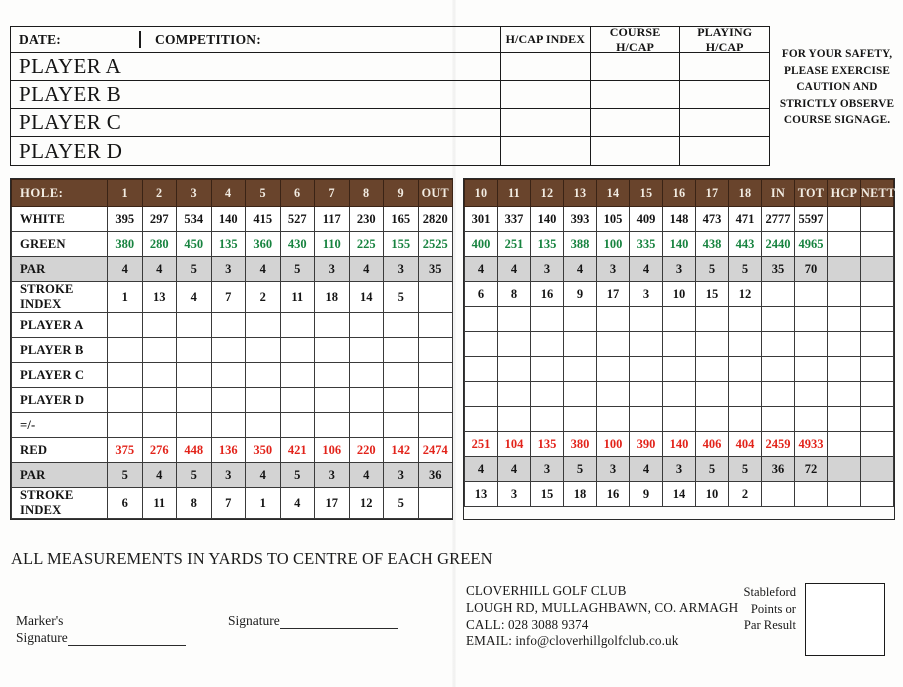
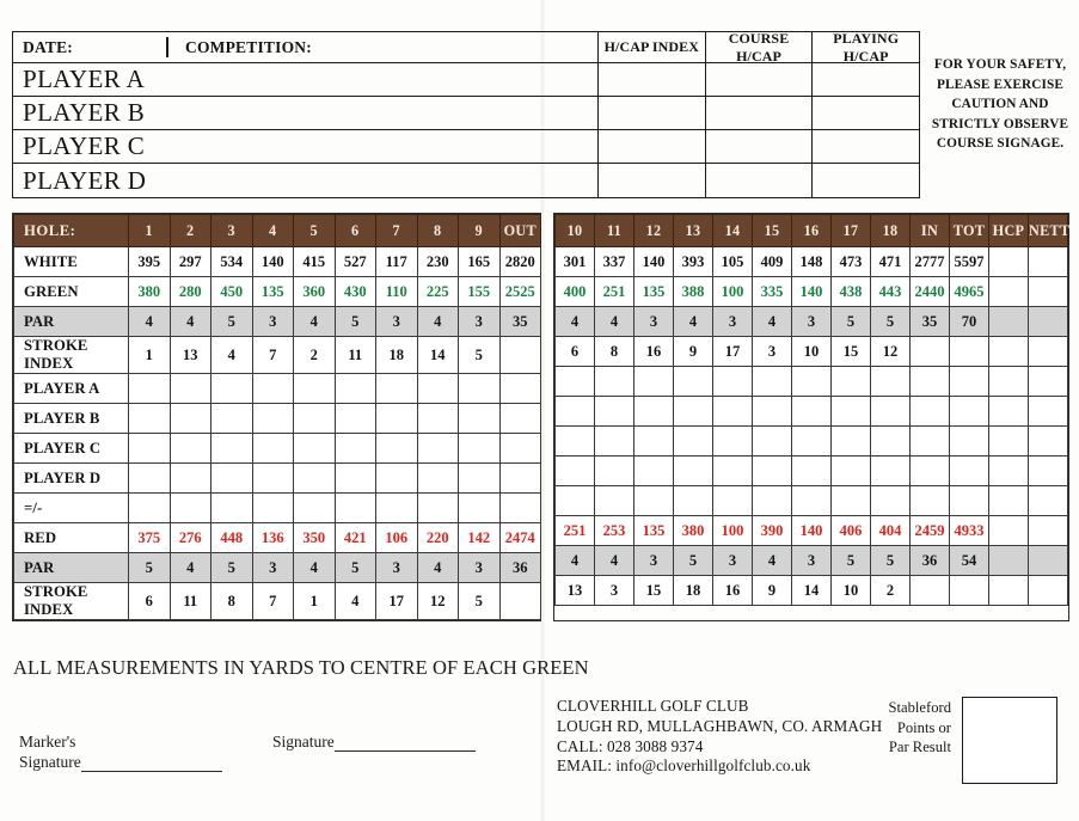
  DATE:
  COMPETITION:
  H/CAP INDEX
  COURSE H/CAP
  PLAYING H/CAP
  PLAYER A
  PLAYER B
  PLAYER C
  PLAYER D
  FOR YOUR SAFETY, PLEASE EXERCISE CAUTION AND STRICTLY OBSERVE COURSE SIGNAGE.
  HOLE:	1	2	3	4	5	6	7	8	9	OUT
  WHITE	395	297	534	140	415	527	117	230	165	2820
  GREEN	380	280	450	135	360	430	110	225	155	2525
  PAR	4	4	5	3	4	5	3	4	3	35
  STROKE INDEX	1	13	4	7	2	11	18	14	5
  PLAYER A
  PLAYER B
  PLAYER C
  PLAYER D
  =/-
  RED	375	276	448	136	350	421	106	220	142	2474
  PAR	5	4	5	3	4	5	3	4	3	36
  STROKE INDEX	6	11	8	7	1	4	17	12	5
  10	11	12	13	14	15	16	17	18	IN	TOT	HCP	NETT
  301	337	140	393	105	409	148	473	471	2777	5597
  400	251	135	388	100	335	140	438	443	2440	4965
  4	4	3	4	3	4	3	5	5	35	70
  6	8	16	9	17	3	10	15	12
- 251	104	135	380	100	390	140	406	404	2459	4933
+ 251	253	135	380	100	390	140	406	404	2459	4933
- 4	4	3	5	3	4	3	5	5	36	72
+ 4	4	3	5	3	4	3	5	5	36	54
  13	3	15	18	16	9	14	10	2
  ALL MEASUREMENTS IN YARDS TO CENTRE OF EACH GREEN
  Marker's
  Signature
  Signature
  CLOVERHILL GOLF CLUB
  LOUGH RD, MULLAGHBAWN, CO. ARMAGH
  CALL: 028 3088 9374
  EMAIL: info@cloverhillgolfclub.co.uk
  Stableford
  Points or
  Par Result
